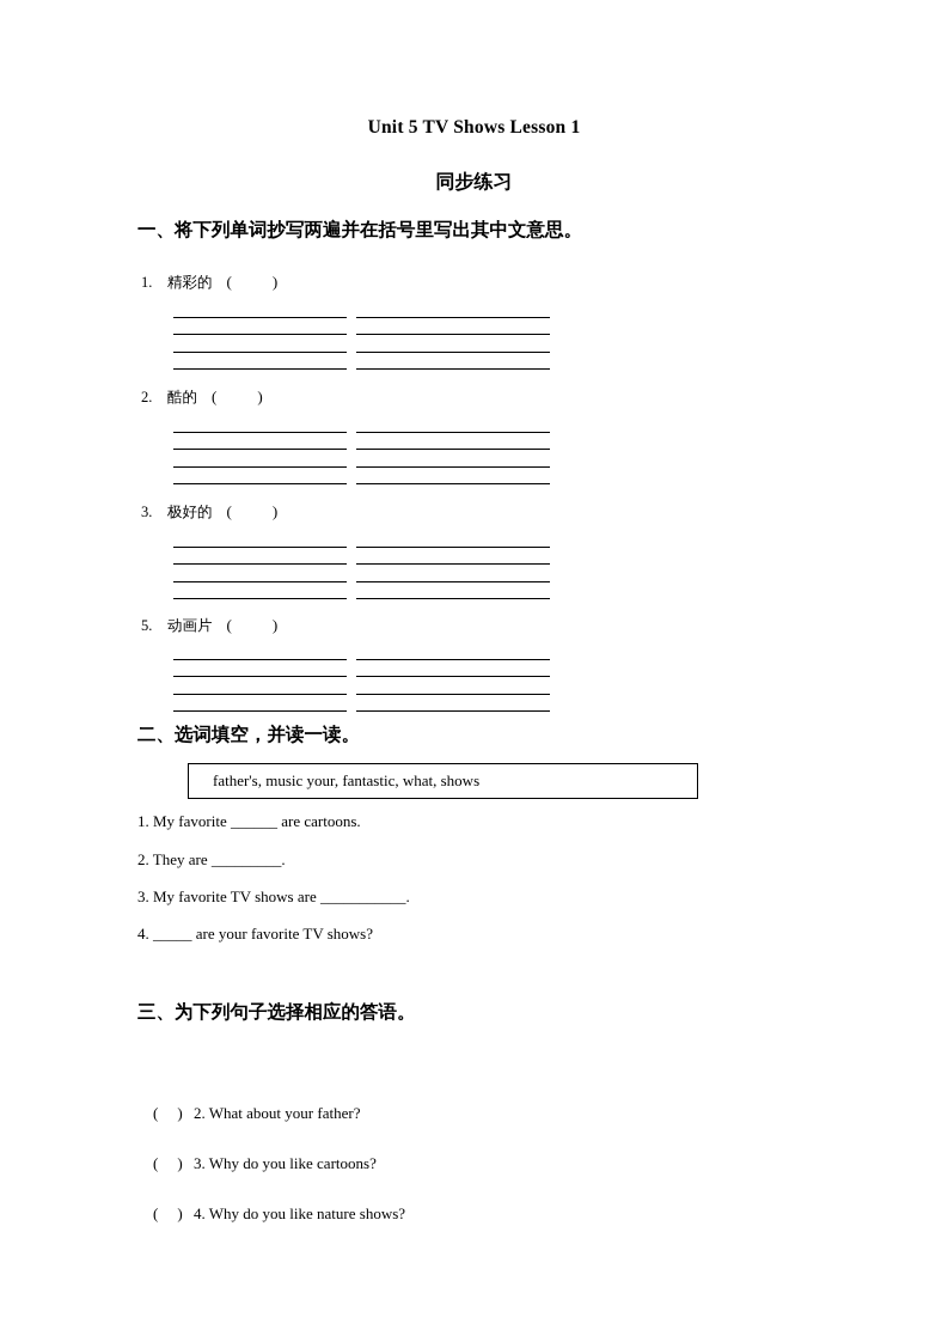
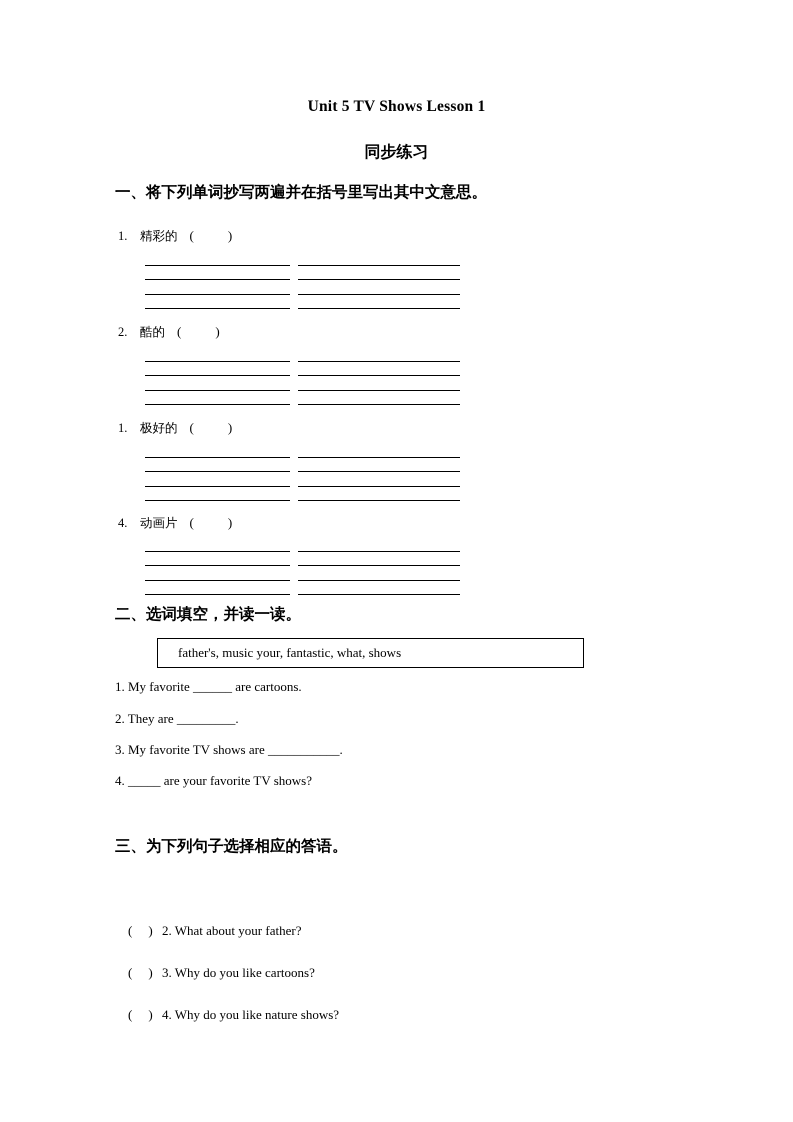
  Unit 5 TV Shows Lesson 1
  同步练习
  一、将下列单词抄写两遍并在括号里写出其中文意思。
  1. 精彩的 ( )
  2. 酷的 ( )
- 3. 极好的 ( )
+ 1. 极好的 ( )
- 5. 动画片 ( )
+ 4. 动画片 ( )
  二、选词填空，并读一读。
  father's, music your, fantastic, what, shows
  1. My favorite ______ are cartoons.
  2. They are _________.
  3. My favorite TV shows are ___________.
  4. _____ are your favorite TV shows?
  三、为下列句子选择相应的答语。
  ( ) 2. What about your father?
  ( ) 3. Why do you like cartoons?
  ( ) 4. Why do you like nature shows?
